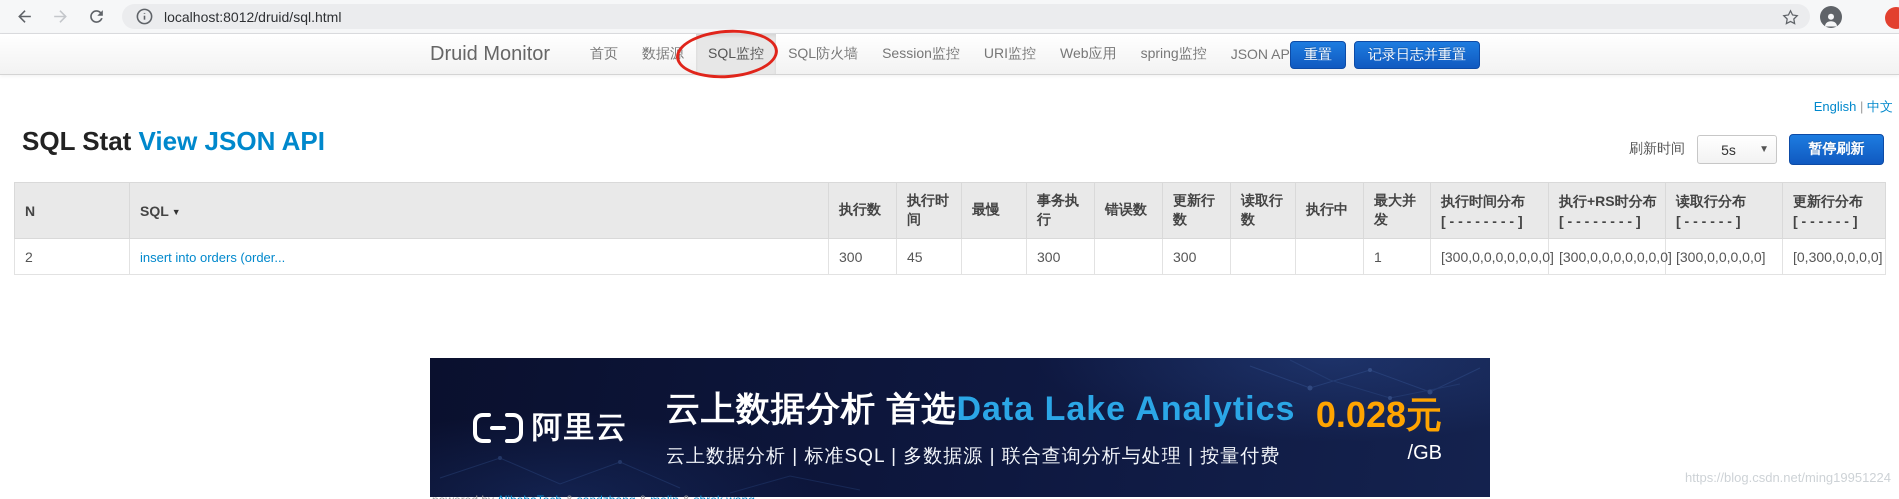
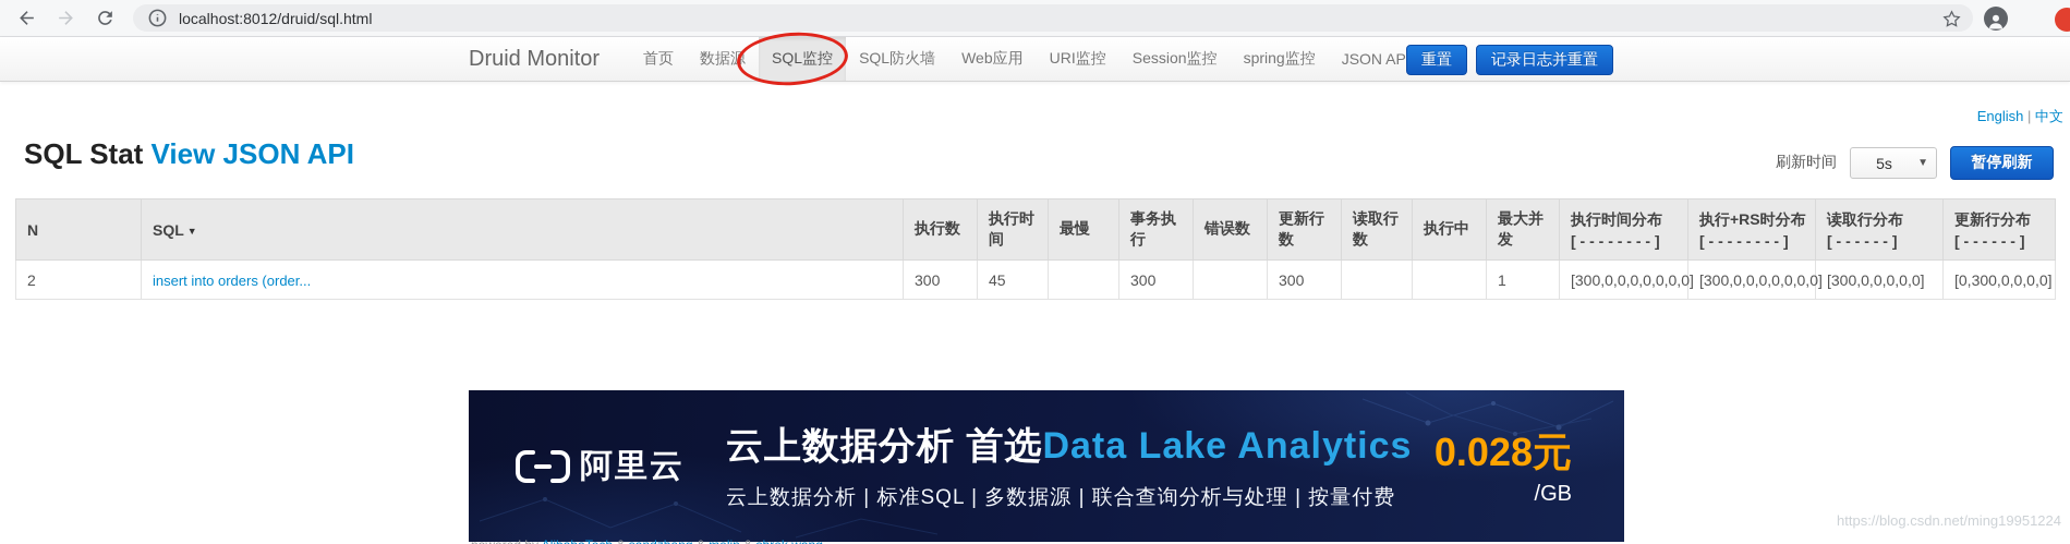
  localhost:8012/druid/sql.html
  Druid Monitor
  首页
  数据源
  SQL监控
  SQL防火墙
- Session监控
+ Web应用
  URI监控
- Web应用
+ Session监控
  spring监控
  JSON AP
  重置
  记录日志并重置
  English | 中文
  SQL Stat View JSON API
  刷新时间
  5s
  ▼
  暂停刷新
  N	SQL ▼	执行数	执行时间	最慢	事务执行	错误数	更新行数	读取行数	执行中	最大并发	执行时间分布 [ - - - - - - - - ]	执行+RS时分布 [ - - - - - - - - ]	读取行分布 [ - - - - - - ]	更新行分布 [ - - - - - - ]
  2	insert into orders (order...	300	45		300		300			1	[300,0,0,0,0,0,0,0]	[300,0,0,0,0,0,0,0]	[300,0,0,0,0,0]	[0,300,0,0,0,0]
  阿里云
  云上数据分析 首选Data Lake Analytics
  云上数据分析 | 标准SQL | 多数据源 | 联合查询分析与处理 | 按量付费
  0.028元
  /GB
  https://blog.csdn.net/ming19951224
